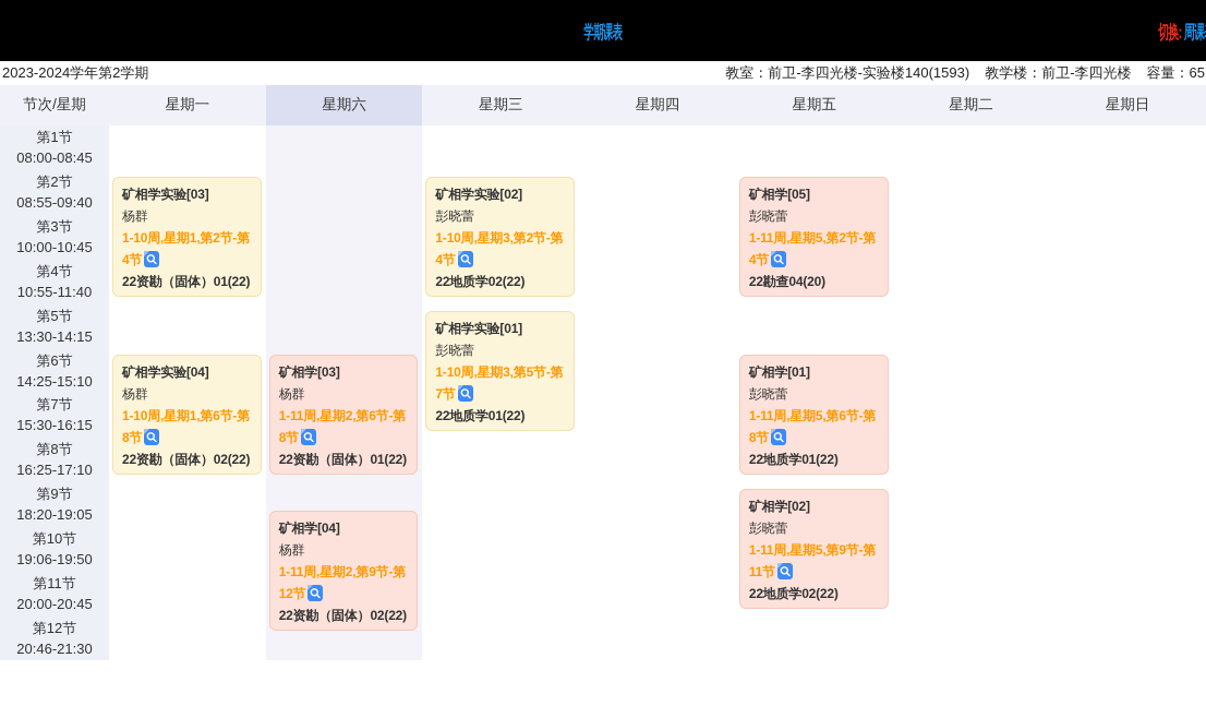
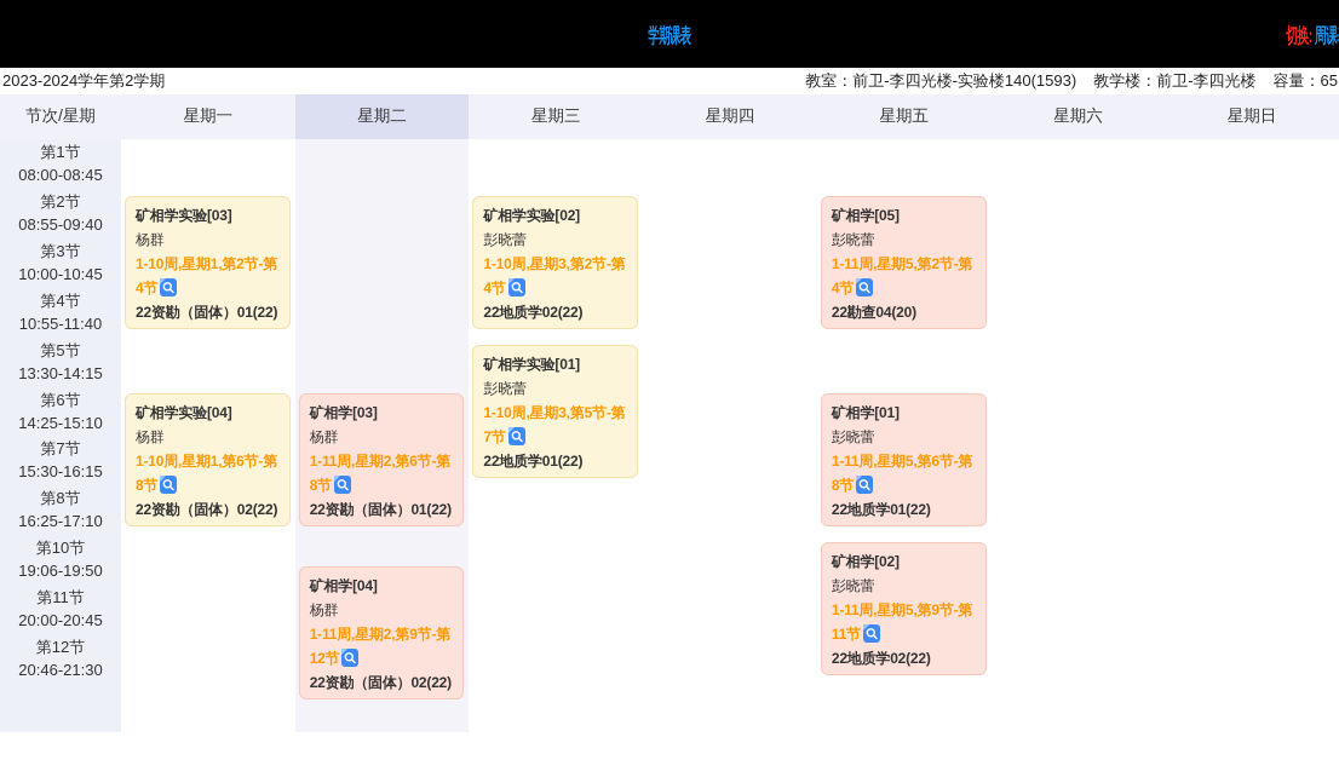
  学期课表
  切换: 周课
  2023-2024学年第2学期
  教室：前卫-李四光楼-实验楼140(1593) 教学楼：前卫-李四光楼 容量：65
  节次/星期
  星期一
- 星期六
+ 星期二
  星期三
  星期四
  星期五
- 星期二
+ 星期六
  星期日
  第1节
  08:00-08:45
  第2节
  08:55-09:40
  第3节
  10:00-10:45
  第4节
  10:55-11:40
  第5节
  13:30-14:15
  第6节
  14:25-15:10
  第7节
  15:30-16:15
  第8节
  16:25-17:10
- 第9节
- 18:20-19:05
  第10节
  19:06-19:50
  第11节
  20:00-20:45
  第12节
  20:46-21:30
  矿相学实验[03]
  杨群
  1-10周,星期1,第2节-第4节
  22资勘（固体）01(22)
  矿相学实验[04]
  杨群
  1-10周,星期1,第6节-第8节
  22资勘（固体）02(22)
  矿相学[03]
  杨群
  1-11周,星期2,第6节-第8节
  22资勘（固体）01(22)
  矿相学[04]
  杨群
  1-11周,星期2,第9节-第12节
  22资勘（固体）02(22)
  矿相学实验[02]
  彭晓蕾
  1-10周,星期3,第2节-第4节
  22地质学02(22)
  矿相学实验[01]
  彭晓蕾
  1-10周,星期3,第5节-第7节
  22地质学01(22)
  矿相学[05]
  彭晓蕾
  1-11周,星期5,第2节-第4节
  22勘查04(20)
  矿相学[01]
  彭晓蕾
  1-11周,星期5,第6节-第8节
  22地质学01(22)
  矿相学[02]
  彭晓蕾
  1-11周,星期5,第9节-第11节
  22地质学02(22)
